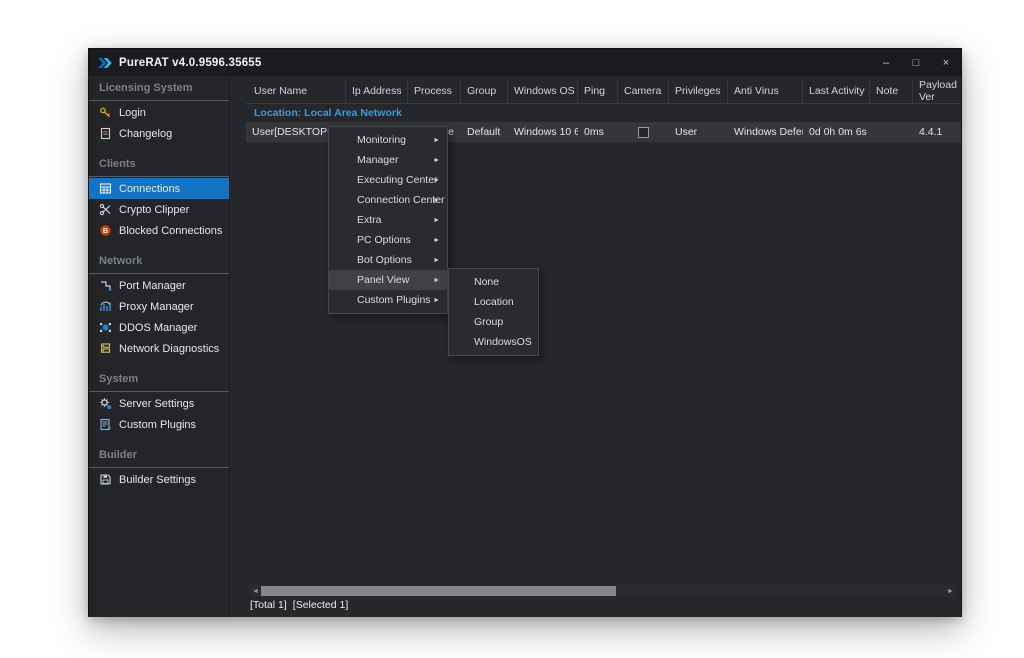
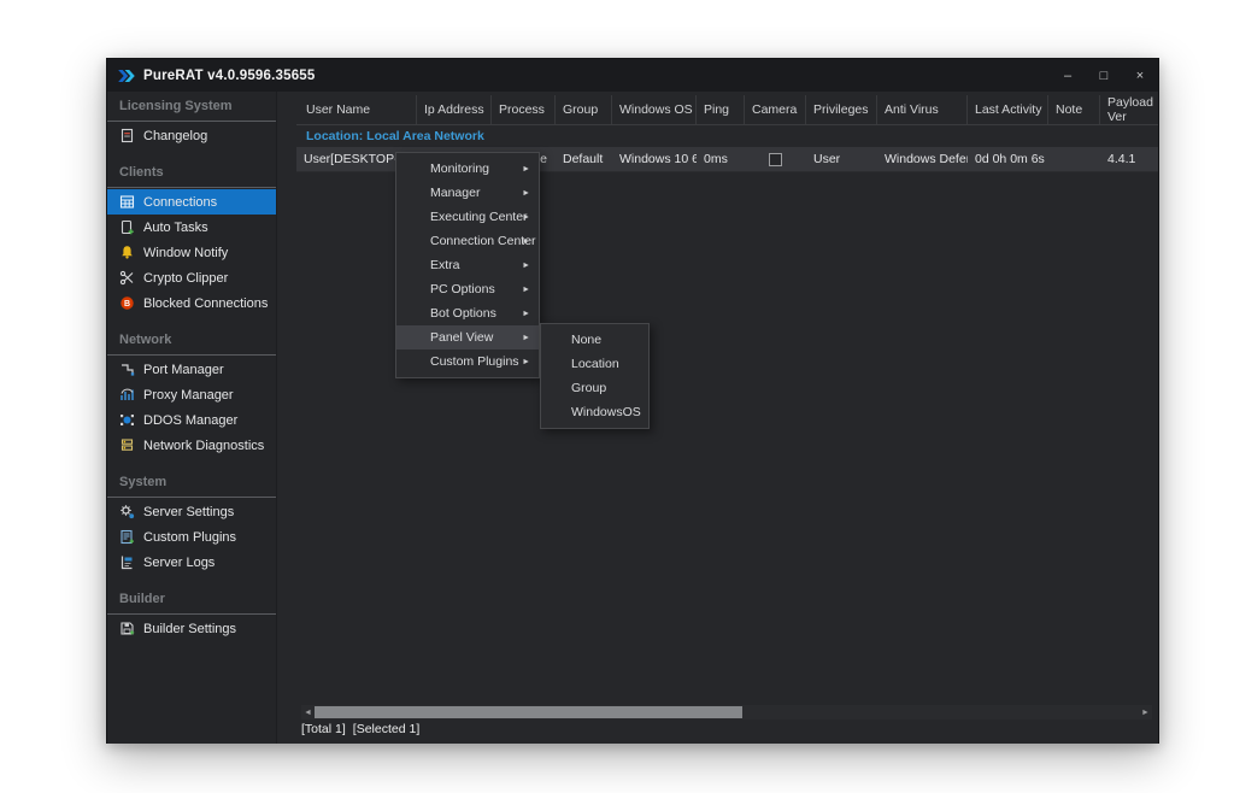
  PureRAT v4.0.9596.35655
  –
  □
  ×
  Licensing System
- Login
  Changelog
  Clients
  Connections
+ Auto Tasks
+ Window Notify
  Crypto Clipper
  Blocked Connections
  Network
  Port Manager
  Proxy Manager
  DDOS Manager
  Network Diagnostics
  System
  Server Settings
  Custom Plugins
+ Server Logs
  Builder
  Builder Settings
  User Name
  Ip Address
  Process
  Group
  Windows OS
  Ping
  Camera
  Privileges
  Anti Virus
  Last Activity
  Note
  Payload Ver
  Location: Local Area Network
  e
  Default
  Windows 10 6
  0ms
  User
  Windows Defe
  0d 0h 0m 6s
  4.4.1
  Monitoring
  Manager
  Executing Center
  Connection Center
  Extra
  PC Options
  Bot Options
  Panel View
  Custom Plugins
  None
  Location
  Group
  WindowsOS
  [Total 1]
  [Selected 1]
